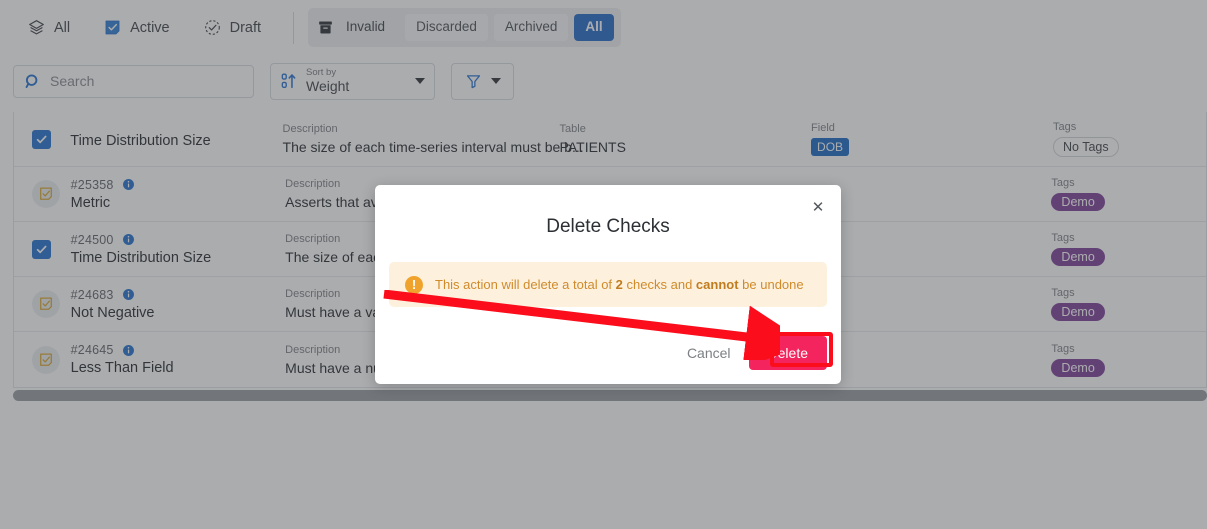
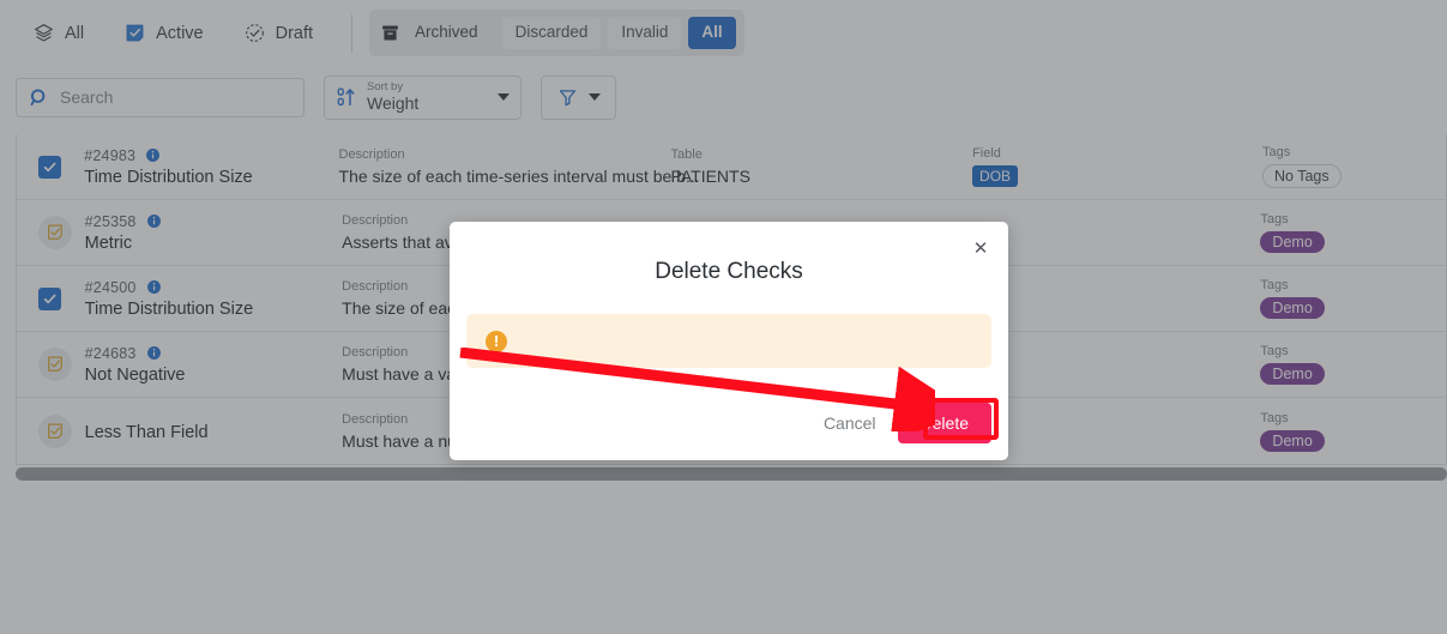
  All
  Active
  Draft
- Invalid
+ Archived
  Discarded
- Archived
+ Invalid
  All
  Search
  Sort by
  Weight
+ #24983
  Time Distribution Size
  Description
  The size of each time-series interval must be
  Table
  PATIENTS
  Field
  DOB
  Tags
  No Tags
  #25358
  Metric
  Description
  Tags
  Demo
  #24500
  Time Distribution Size
  Description
  Tags
  Demo
  #24683
  Not Negative
  Description
  Tags
  Demo
- #24645
  Less Than Field
  Description
  Tags
  Demo
  ✕
  Delete Checks
  !
- This action will delete a total of 2 checks and cannot be undone
  Cancel
  Delete
